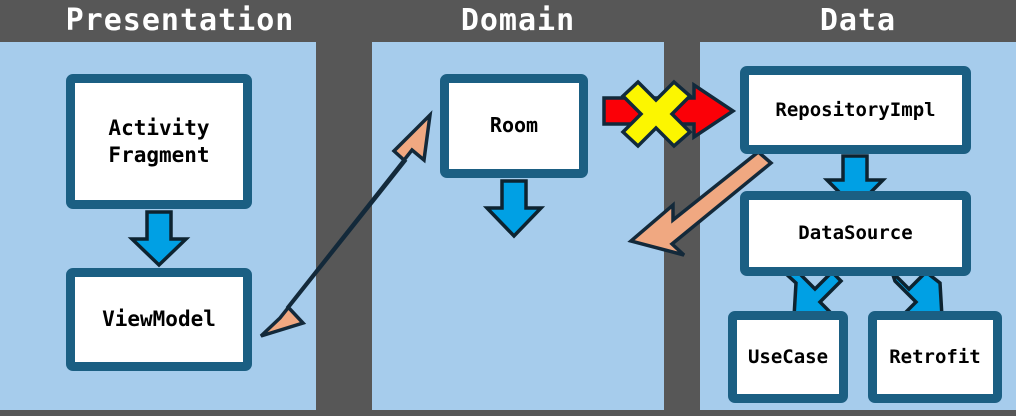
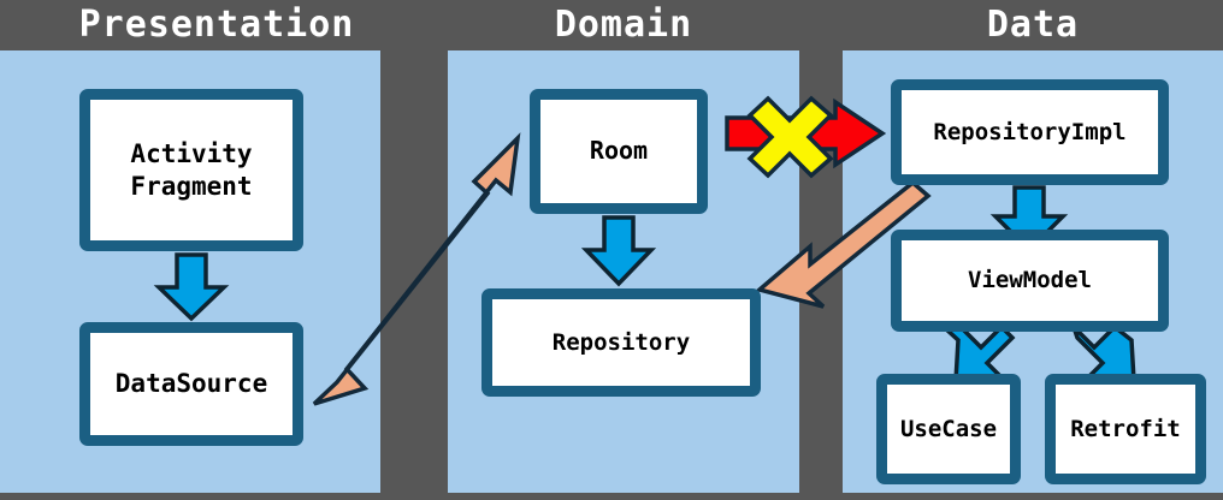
  Presentation
  Domain
  Data
  Activity
  Fragment
- ViewModel
+ DataSource
  Room
+ Repository
  RepositoryImpl
- DataSource
+ ViewModel
  UseCase
  Retrofit
